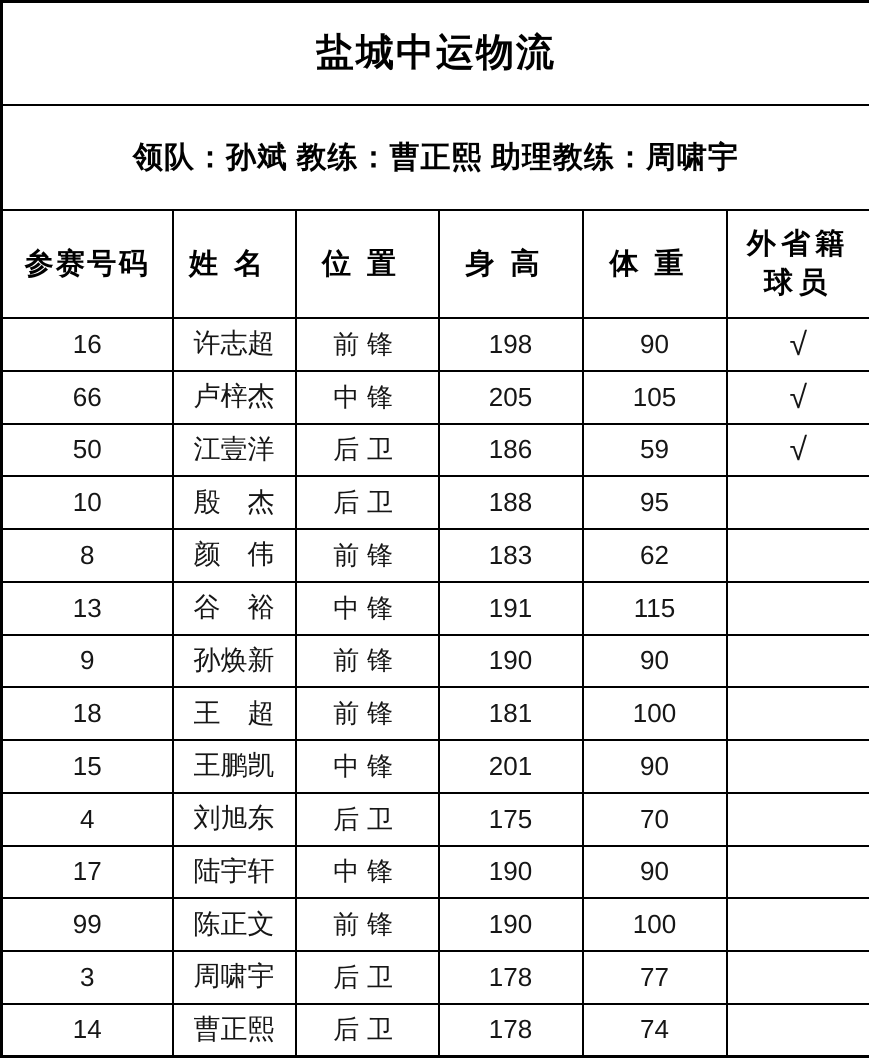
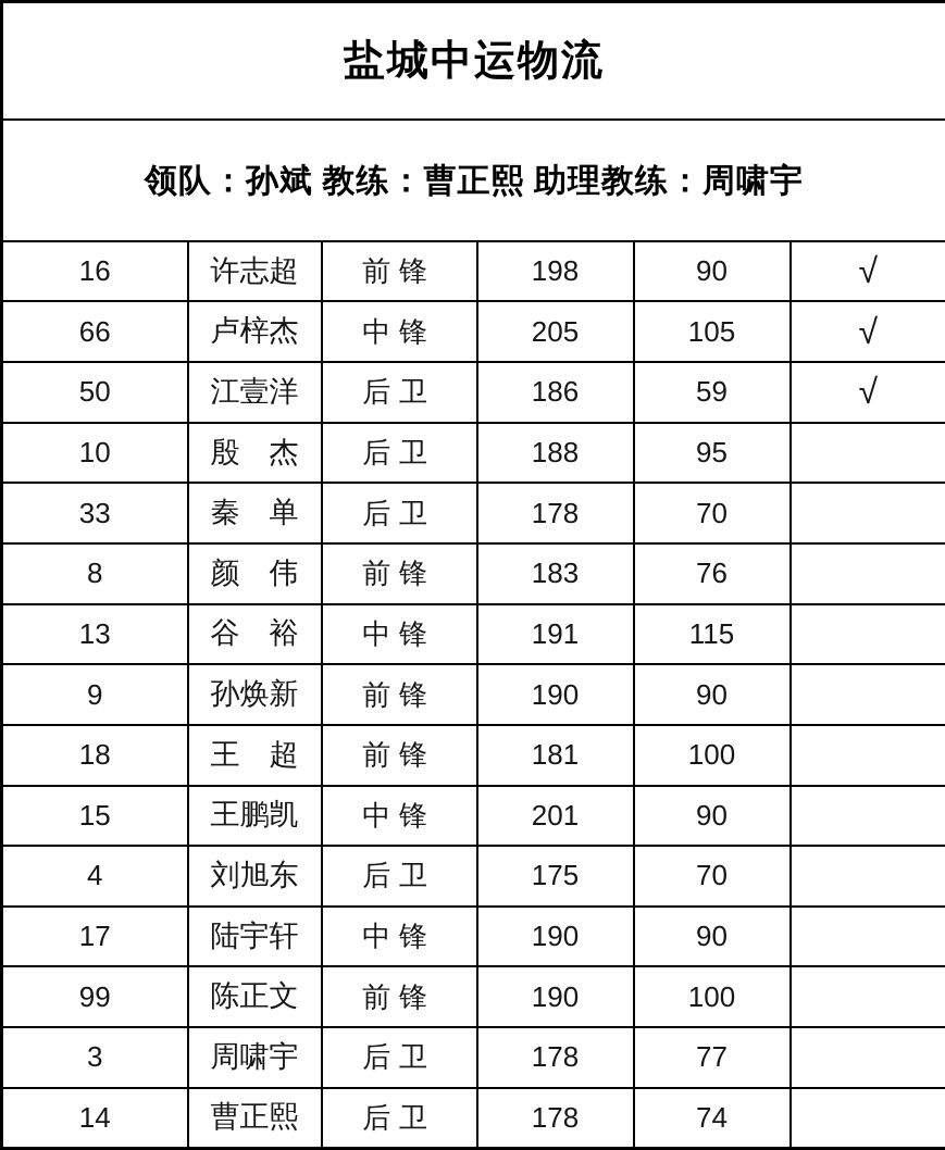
  盐城中运物流
  领队：孙斌 教练：曹正熙 助理教练：周啸宇
- 参赛号码	姓名	位置	身高	体重	外省籍 球员
  16	许志超	前锋	198	90	√
  66	卢梓杰	中锋	205	105	√
  50	江壹洋	后卫	186	59	√
  10	殷 杰	后卫	188	95
+ 33	秦 单	后卫	178	70
- 8	颜 伟	前锋	183	62
+ 8	颜 伟	前锋	183	76
  13	谷 裕	中锋	191	115
  9	孙焕新	前锋	190	90
  18	王 超	前锋	181	100
  15	王鹏凯	中锋	201	90
  4	刘旭东	后卫	175	70
  17	陆宇轩	中锋	190	90
  99	陈正文	前锋	190	100
  3	周啸宇	后卫	178	77
  14	曹正熙	后卫	178	74
